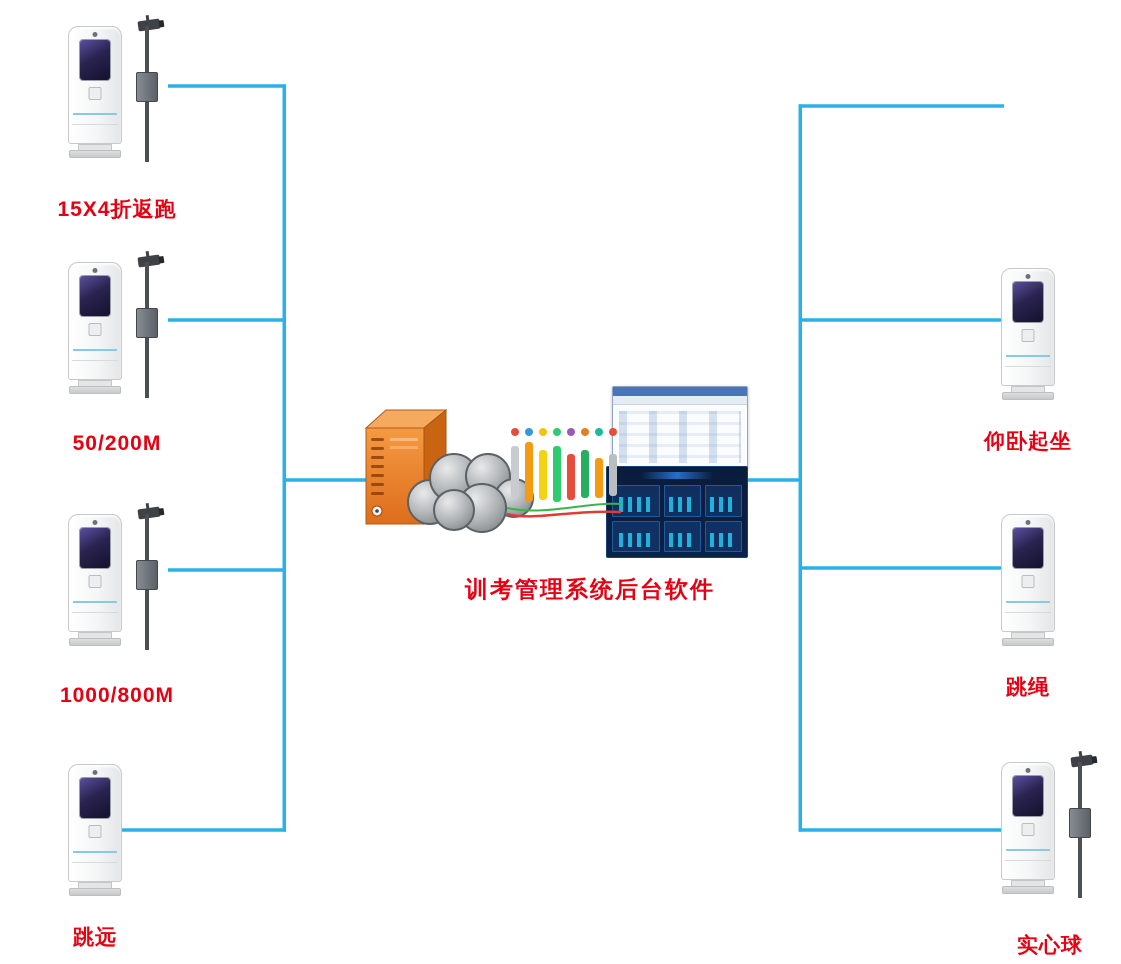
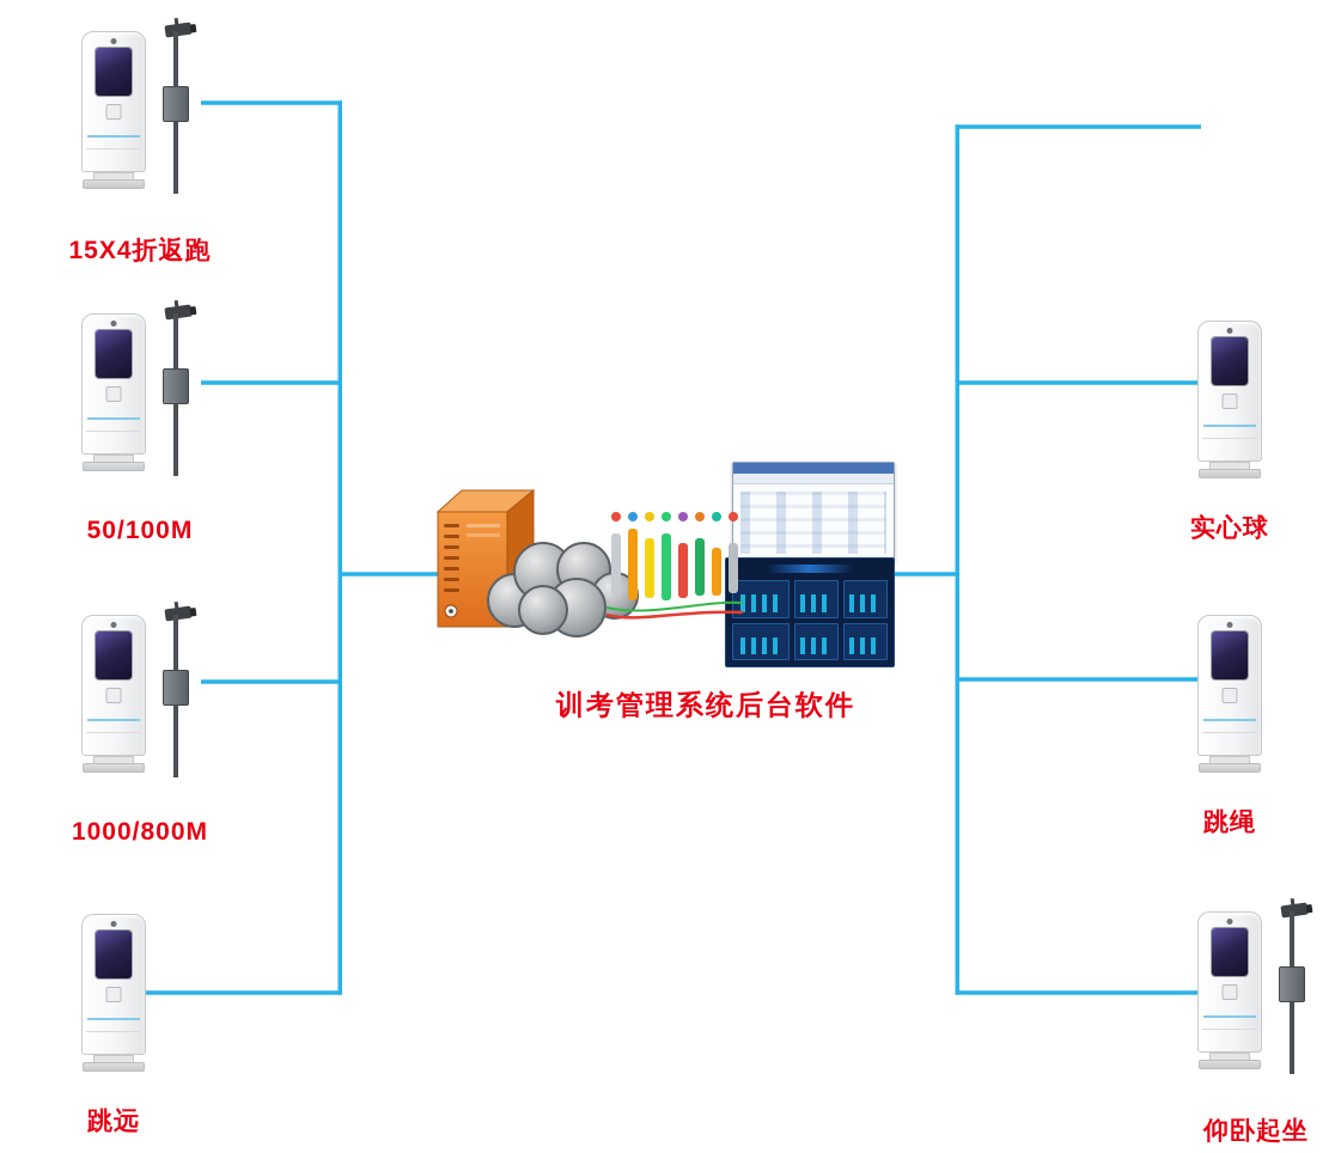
  15X4折返跑
- 50/200M
+ 50/100M
  1000/800M
  跳远
- 仰卧起坐
+ 实心球
  跳绳
- 实心球
+ 仰卧起坐
  训考管理系统后台软件
